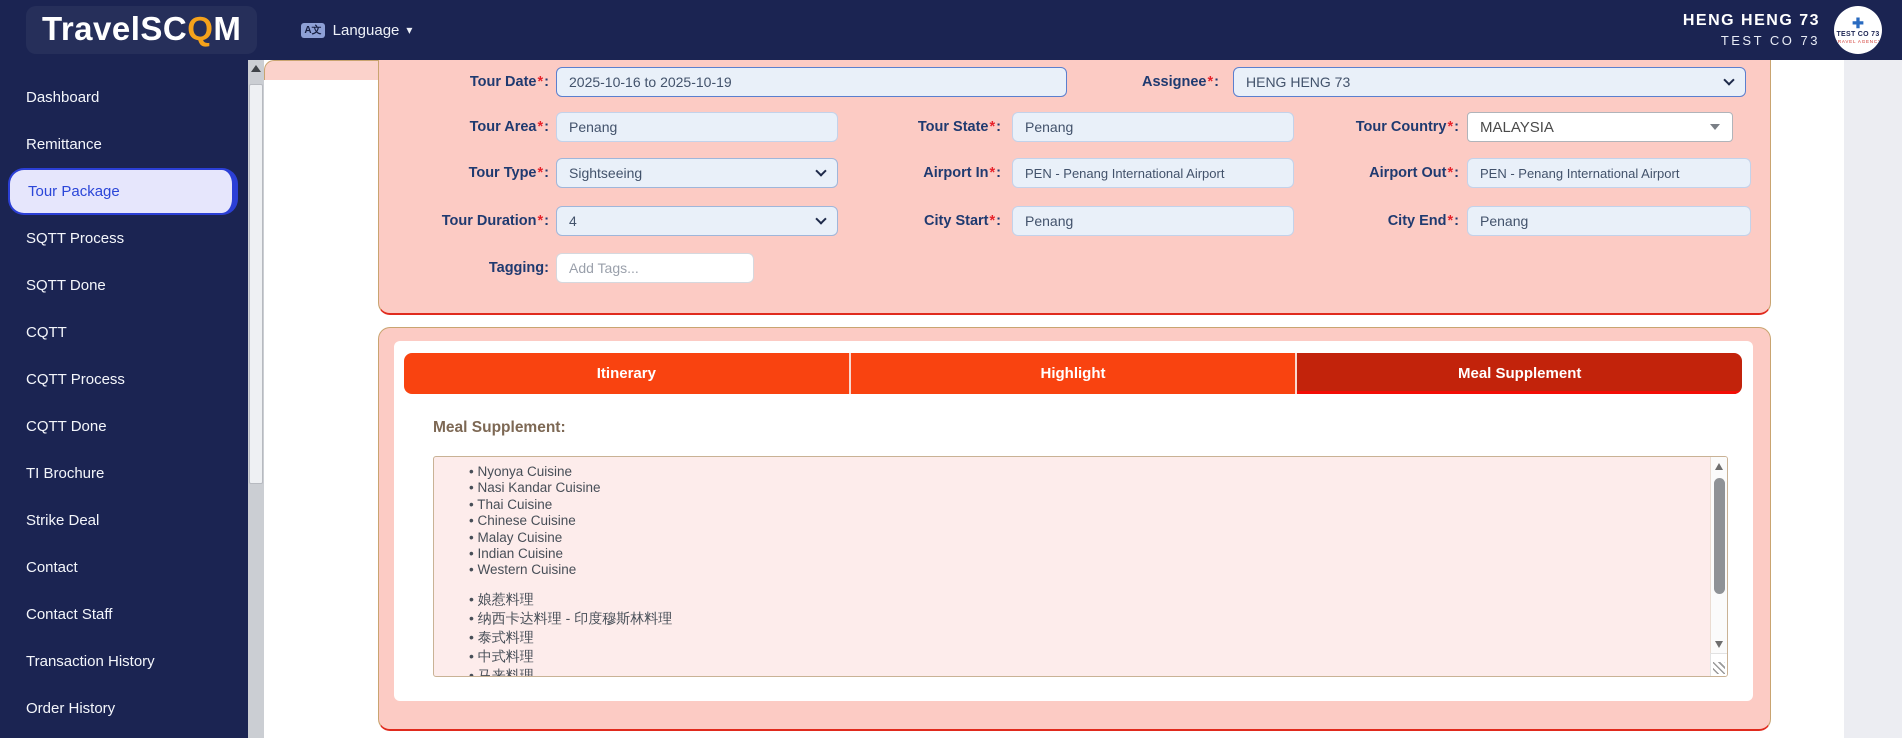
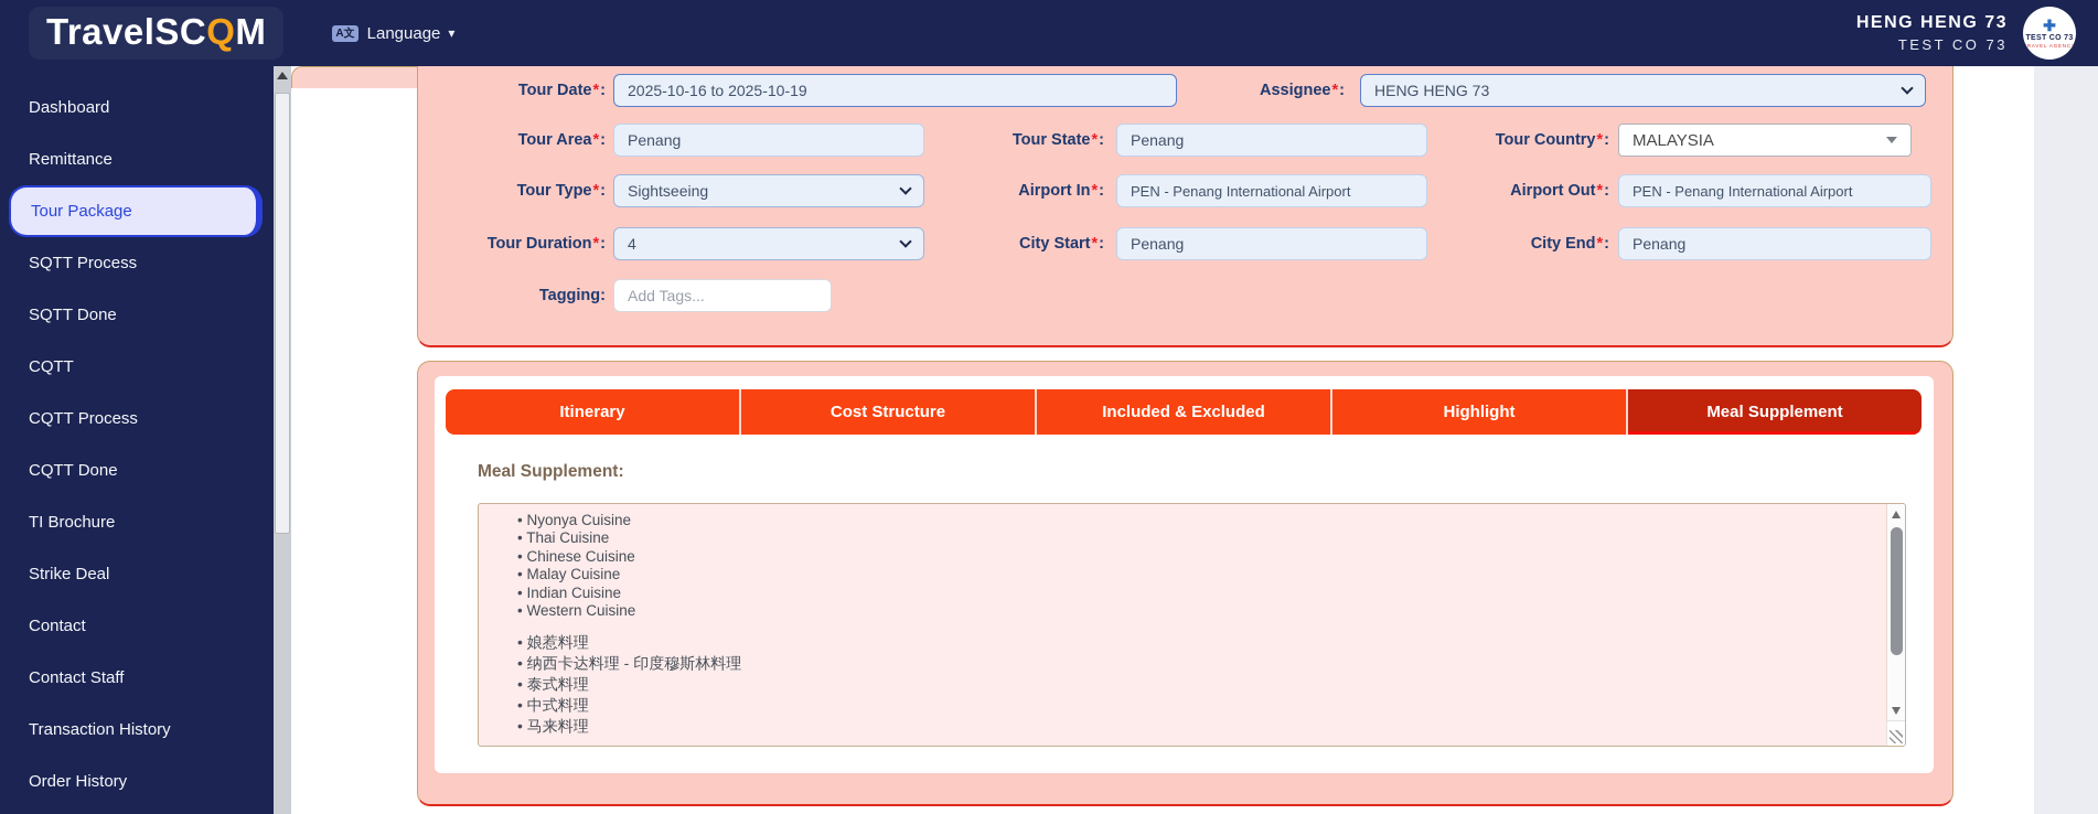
  TravelSCQM
  A文
  Language
  ▾
  HENG HENG 73
  TEST CO 73
  ✚
  Dashboard
  Remittance
  Tour Package
  SQTT Process
  SQTT Done
  CQTT
  CQTT Process
  CQTT Done
  TI Brochure
  Strike Deal
  Contact
  Contact Staff
  Transaction History
  Order History
  Tour Date
  *
  :
  2025-10-16 to 2025-10-19
  Assignee
  *
  :
  HENG HENG 73
  Tour Area
  *
  :
  Penang
  Tour State
  *
  :
  Penang
  Tour Country
  *
  :
  MALAYSIA
  Tour Type
  *
  :
  Sightseeing
  Airport In
  *
  :
  PEN - Penang International Airport
  Airport Out
  *
  :
  PEN - Penang International Airport
  Tour Duration
  *
  :
  4
  City Start
  *
  :
  Penang
  City End
  *
  :
  Penang
  Tagging
  :
  Add Tags...
  Itinerary
+ Cost Structure
+ Included & Excluded
  Highlight
  Meal Supplement
  Meal Supplement:
  • Nyonya Cuisine
- • Nasi Kandar Cuisine
  • Thai Cuisine
  • Chinese Cuisine
  • Malay Cuisine
  • Indian Cuisine
  • Western Cuisine
  • 娘惹料理
  • 纳西卡达料理 - 印度穆斯林料理
  • 泰式料理
  • 中式料理
  • 马来料理
